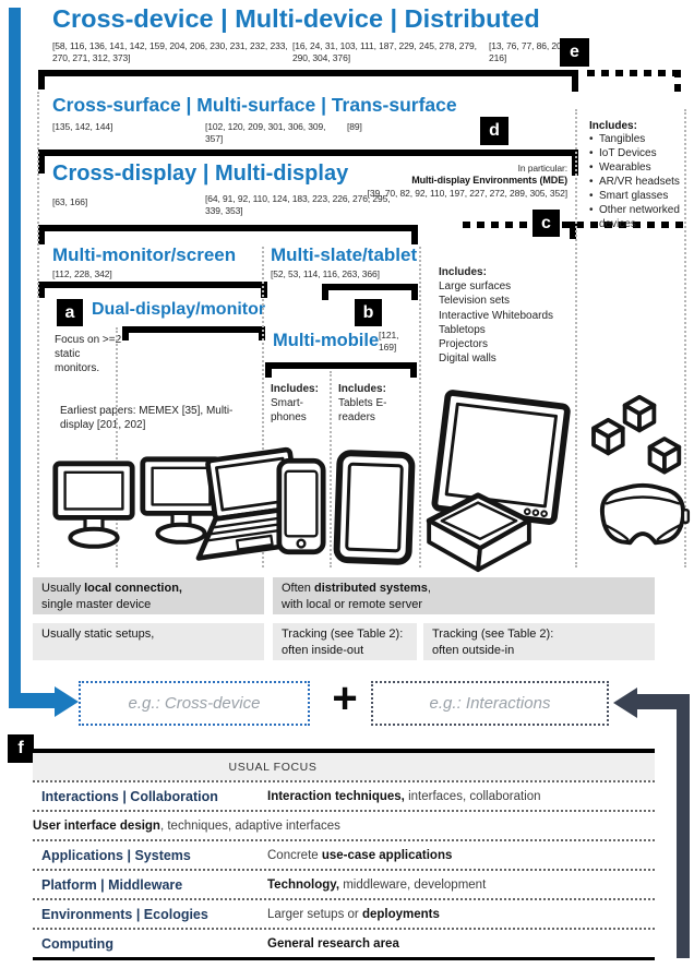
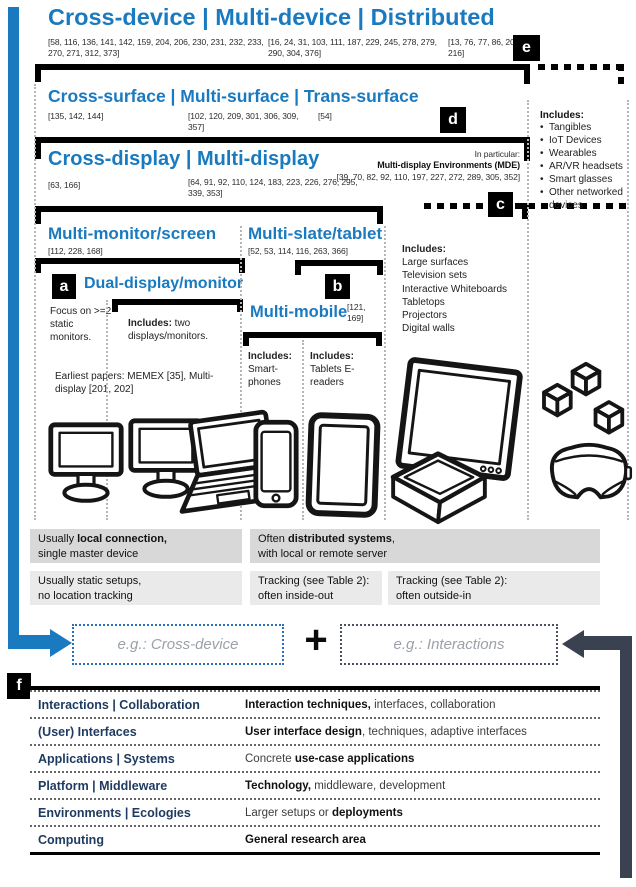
  Cross-device | Multi-device | Distributed
  [58, 116, 136, 141, 142, 159, 204, 206, 230, 231, 232, 233, 270, 271, 312, 373]
  [16, 24, 31, 103, 111, 187, 229, 245, 278, 279, 290, 304, 376]
  [13, 76, 77, 86, 2 216]
  e
  Cross-surface | Multi-surface | Trans-surface
  [135, 142, 144]
  [102, 120, 209, 301, 306, 309, 357]
- [89]
+ [54]
  d
  Cross-display | Multi-display
  [63, 166]
  [64, 91, 92, 110, 124, 183, 223, 226, 276, 295, 339, 353]
  In particular:
  Multi-display Environments (MDE)
  [39, 70, 82, 92, 110, 197, 227, 272, 289, 305, 352]
  c
  Multi-monitor/screen
- [112, 228, 342]
+ [112, 228, 168]
  Multi-slate/tablet
  [52, 53, 114, 116, 263, 366]
  a
  Dual-display/monitor
  Focus on >=2 static monitors.
+ Includes: two displays/monitors.
  Earliest papers: MEMEX [35], Multi-display [201, 202]
  b
  Multi-mobile
  [121, 169]
  Includes:
  Smart-phones
  Includes:
  Tablets E-readers
  Includes:
  Large surfaces
  Television sets
  Interactive Whiteboards
  Tabletops
  Projectors
  Digital walls
  Includes:
  Tangibles
  IoT Devices
  Wearables
  AR/VR headsets
  Smart glasses
  Other networked devices
  Usually local connection,
  single master device
  Often distributed systems,
  with local or remote server
  Usually static setups,
+ no location tracking
  Tracking (see Table 2):
  often inside-out
  Tracking (see Table 2):
  often outside-in
  e.g.: Cross-device
  +
  e.g.: Interactions
  f
- USUAL FOCUS
  Interactions | Collaboration
  Interaction techniques, interfaces, collaboration
+ (User) Interfaces
  User interface design, techniques, adaptive interfaces
  Applications | Systems
  Concrete use-case applications
  Platform | Middleware
  Technology, middleware, development
  Environments | Ecologies
  Larger setups or deployments
  Computing
  General research area
